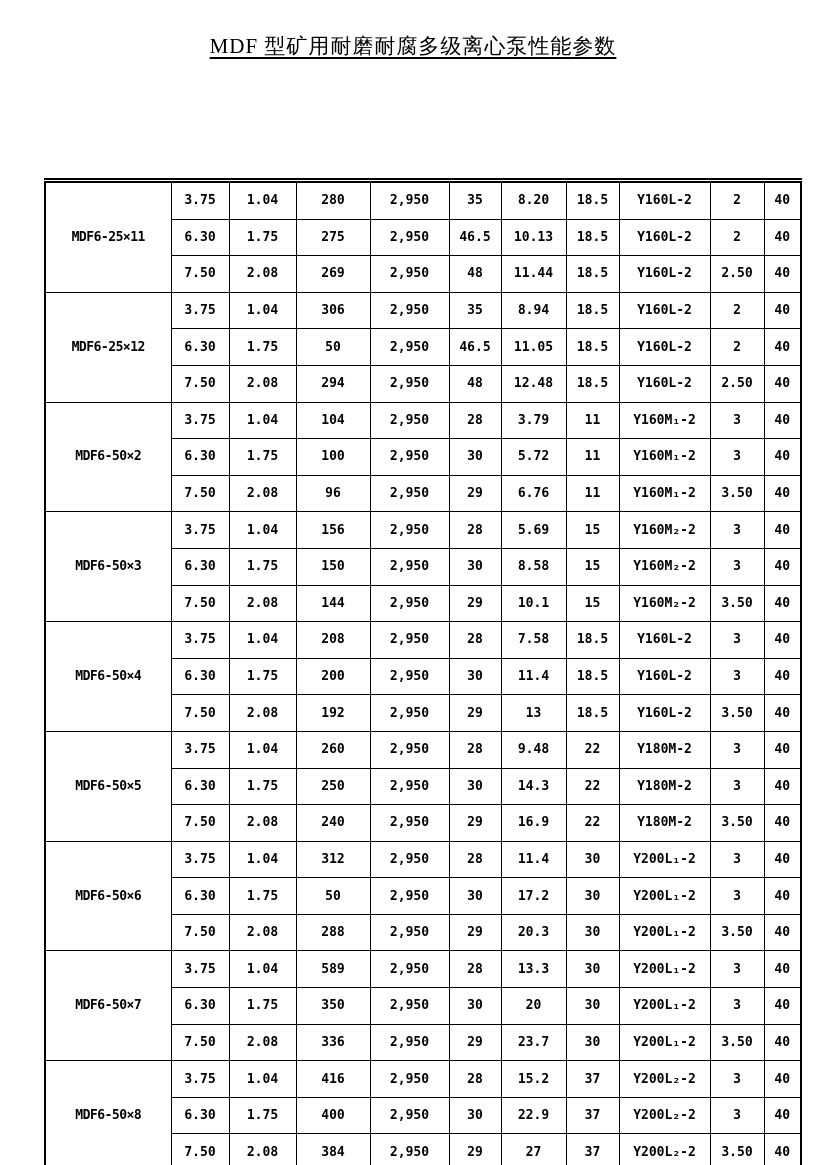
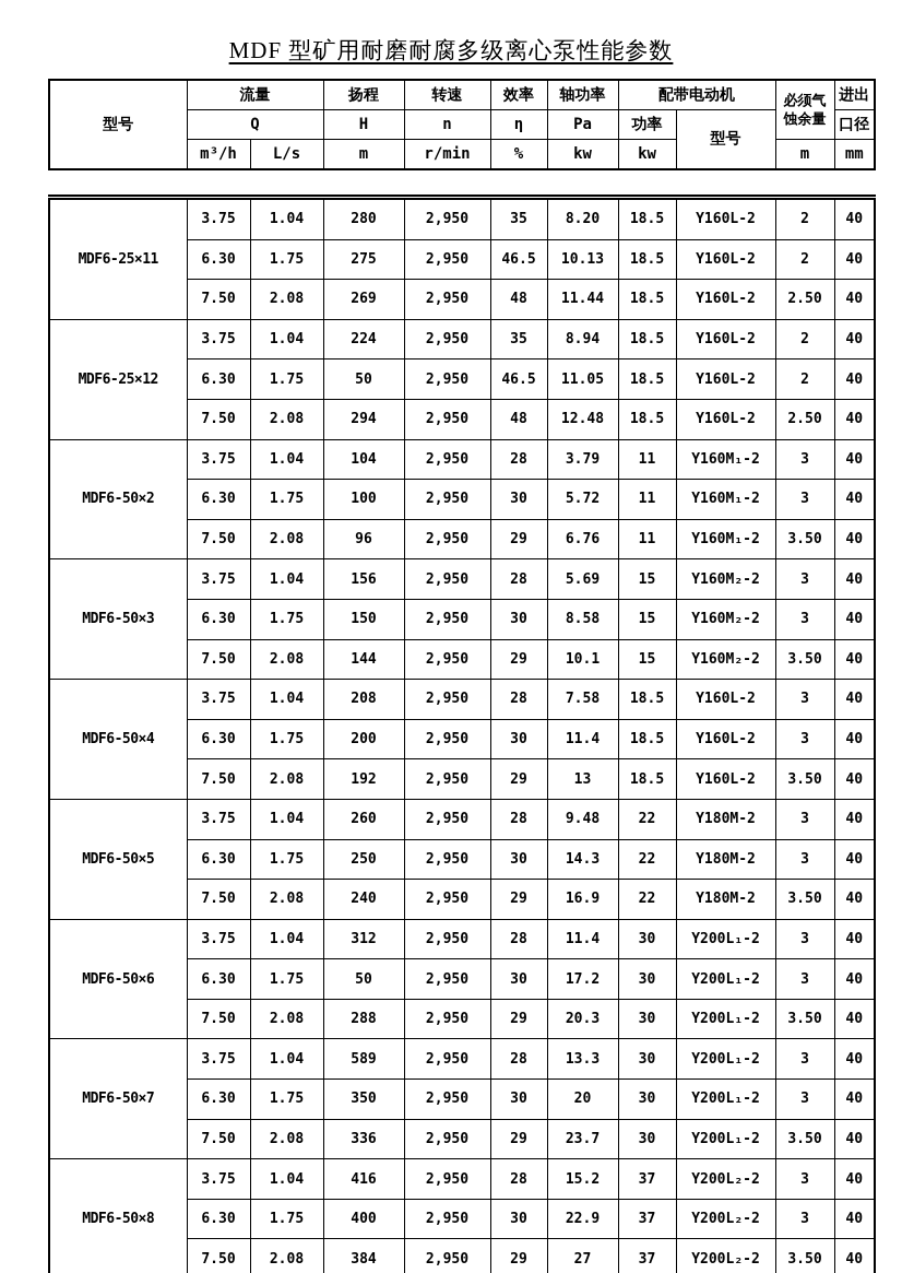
  MDF 型矿用耐磨耐腐多级离心泵性能参数
+ 型号	流量	扬程	转速	效率	轴功率	配带电动机	必须气 蚀余量	进出
+ Q	H	n	η	Pa	功率	型号	口径
+ m³/h	L/s	m	r/min	%	kw	kw	m	mm
  MDF6-25×11	3.75	1.04	280	2,950	35	8.20	18.5	Y160L-2	2	40
  6.30	1.75	275	2,950	46.5	10.13	18.5	Y160L-2	2	40
  7.50	2.08	269	2,950	48	11.44	18.5	Y160L-2	2.50	40
- MDF6-25×12	3.75	1.04	306	2,950	35	8.94	18.5	Y160L-2	2	40
+ MDF6-25×12	3.75	1.04	224	2,950	35	8.94	18.5	Y160L-2	2	40
  6.30	1.75	50	2,950	46.5	11.05	18.5	Y160L-2	2	40
  7.50	2.08	294	2,950	48	12.48	18.5	Y160L-2	2.50	40
  MDF6-50×2	3.75	1.04	104	2,950	28	3.79	11	Y160M₁-2	3	40
  6.30	1.75	100	2,950	30	5.72	11	Y160M₁-2	3	40
  7.50	2.08	96	2,950	29	6.76	11	Y160M₁-2	3.50	40
  MDF6-50×3	3.75	1.04	156	2,950	28	5.69	15	Y160M₂-2	3	40
  6.30	1.75	150	2,950	30	8.58	15	Y160M₂-2	3	40
  7.50	2.08	144	2,950	29	10.1	15	Y160M₂-2	3.50	40
  MDF6-50×4	3.75	1.04	208	2,950	28	7.58	18.5	Y160L-2	3	40
  6.30	1.75	200	2,950	30	11.4	18.5	Y160L-2	3	40
  7.50	2.08	192	2,950	29	13	18.5	Y160L-2	3.50	40
  MDF6-50×5	3.75	1.04	260	2,950	28	9.48	22	Y180M-2	3	40
  6.30	1.75	250	2,950	30	14.3	22	Y180M-2	3	40
  7.50	2.08	240	2,950	29	16.9	22	Y180M-2	3.50	40
  MDF6-50×6	3.75	1.04	312	2,950	28	11.4	30	Y200L₁-2	3	40
  6.30	1.75	50	2,950	30	17.2	30	Y200L₁-2	3	40
  7.50	2.08	288	2,950	29	20.3	30	Y200L₁-2	3.50	40
  MDF6-50×7	3.75	1.04	589	2,950	28	13.3	30	Y200L₁-2	3	40
  6.30	1.75	350	2,950	30	20	30	Y200L₁-2	3	40
  7.50	2.08	336	2,950	29	23.7	30	Y200L₁-2	3.50	40
  MDF6-50×8	3.75	1.04	416	2,950	28	15.2	37	Y200L₂-2	3	40
  6.30	1.75	400	2,950	30	22.9	37	Y200L₂-2	3	40
  7.50	2.08	384	2,950	29	27	37	Y200L₂-2	3.50	40
